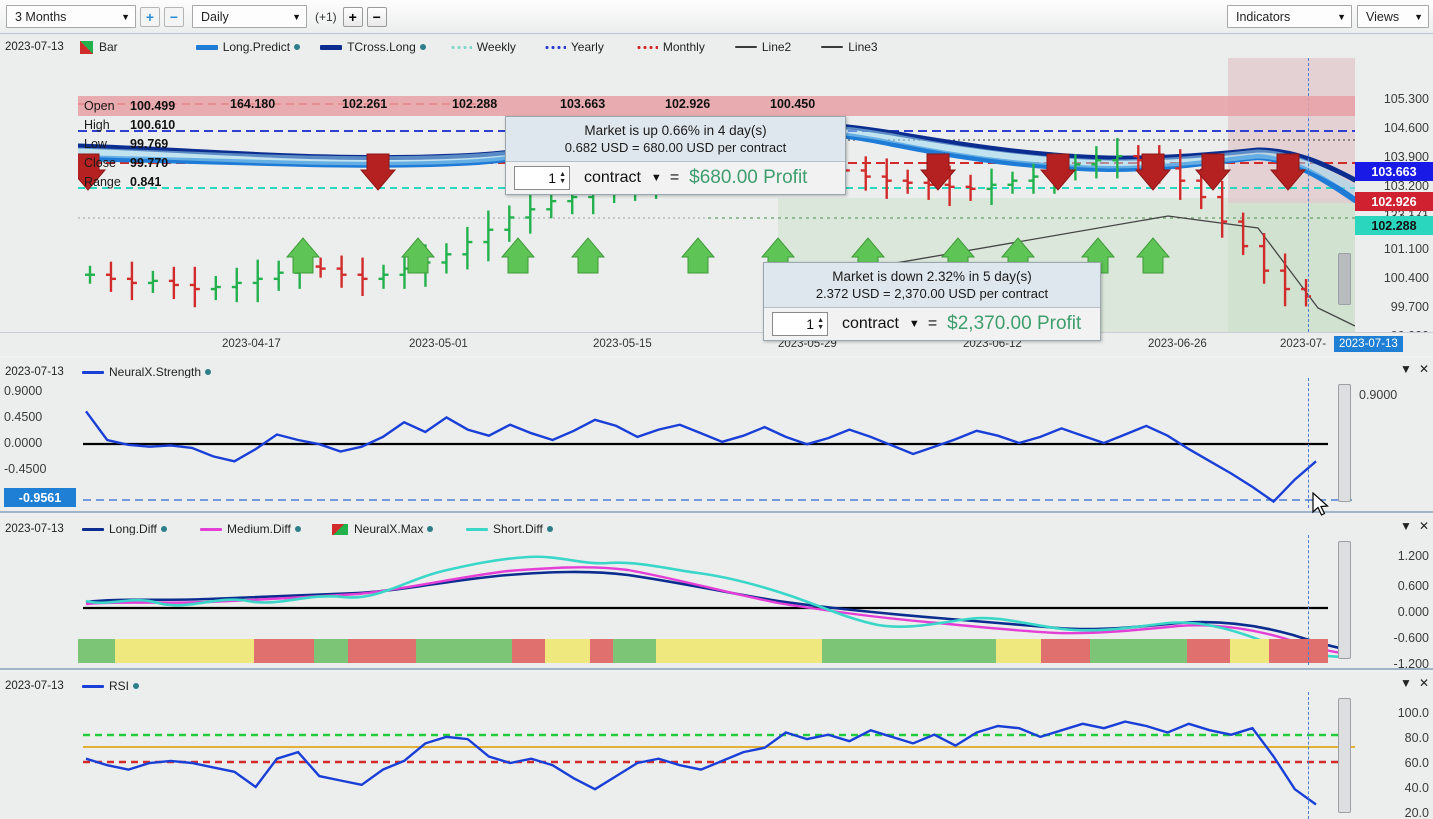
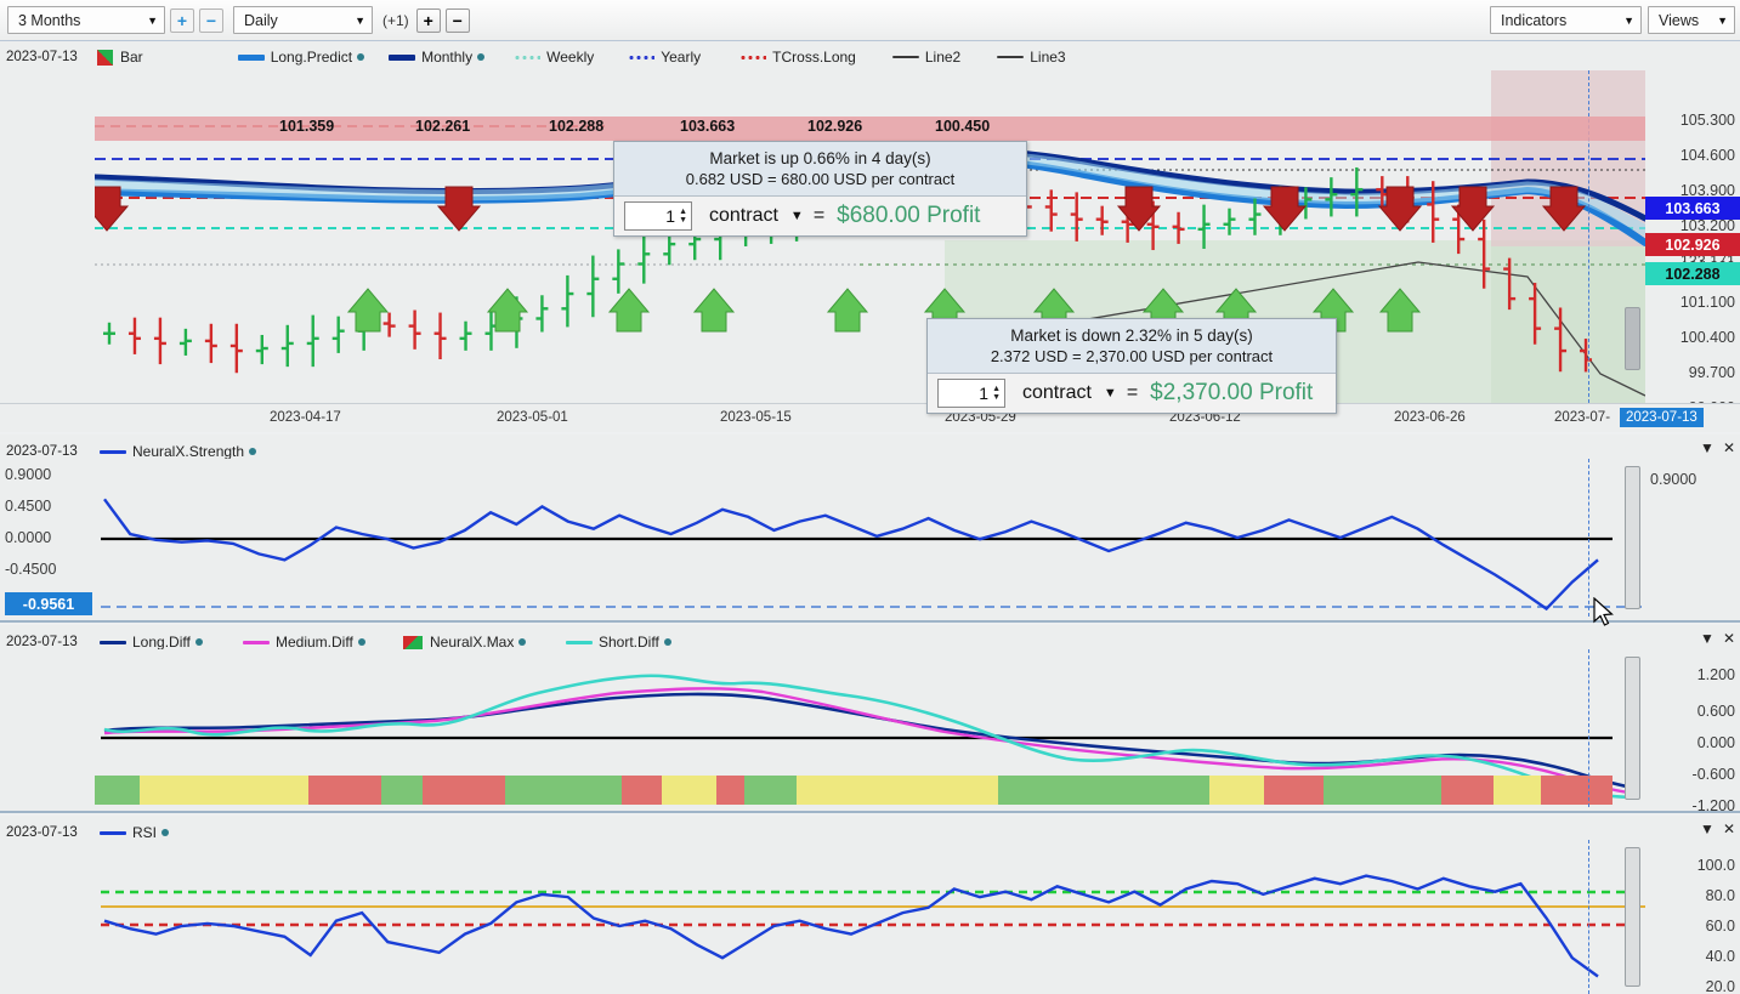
  3 Months
  ▼
  +
  −
  Daily
  ▼
  (+1)
  +
  −
  Indicators
  ▼
  Views
  ▼
  2023-07-13
  Bar
  Long.Predict
- TCross.Long
+ Monthly
  Weekly
  Yearly
- Monthly
+ TCross.Long
  Line2
  Line3
- Open
- 100.499
- High
- 100.610
- Low
- 99.769
- Close
- 99.770
- Range
- 0.841
- 164.180
+ 101.359
  102.261
  102.288
  103.663
  102.926
  100.450
  105.300
  104.600
  103.900
  103.200
  123.171
  101.100
  100.400
  99.700
  103.663
  102.926
  102.288
  2023-04-17
  2023-05-01
  2023-05-15
  2023-05-29
  2023-06-12
  2023-06-26
  2023-07-
  2023-07-13
  Market is up 0.66% in 4 day(s)
  0.682 USD = 680.00 USD per contract
  1
  contract
  ▼
  =
  $680.00 Profit
  Market is down 2.32% in 5 day(s)
  2.372 USD = 2,370.00 USD per contract
  1
  contract
  ▼
  =
  $2,370.00 Profit
  2023-07-13
  NeuralX.Strength
  0.9000
  0.9000
  0.4500
  0.0000
  -0.4500
  -0.9561
  ▼
  ✕
  2023-07-13
  Long.Diff
  Medium.Diff
  NeuralX.Max
  Short.Diff
  1.200
  0.600
  0.000
  -0.600
  -1.200
  ▼
  ✕
  2023-07-13
  RSI
  100.0
  80.0
  60.0
  40.0
  20.0
  ▼
  ✕
